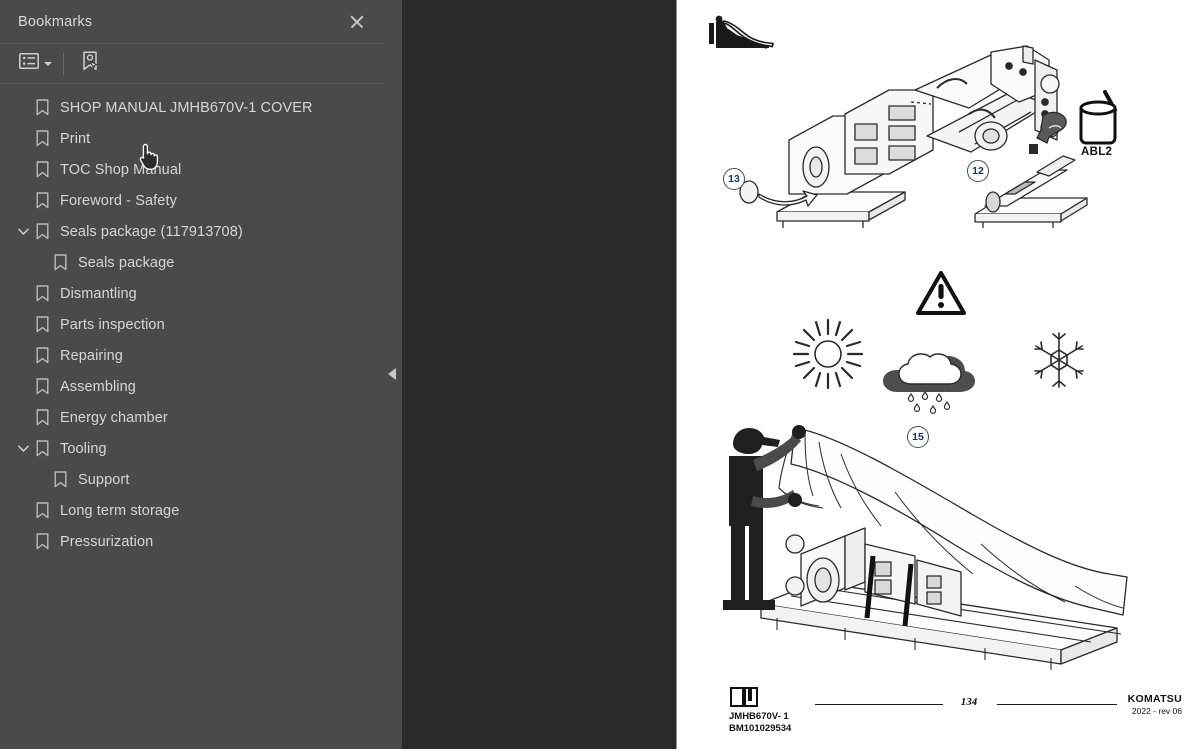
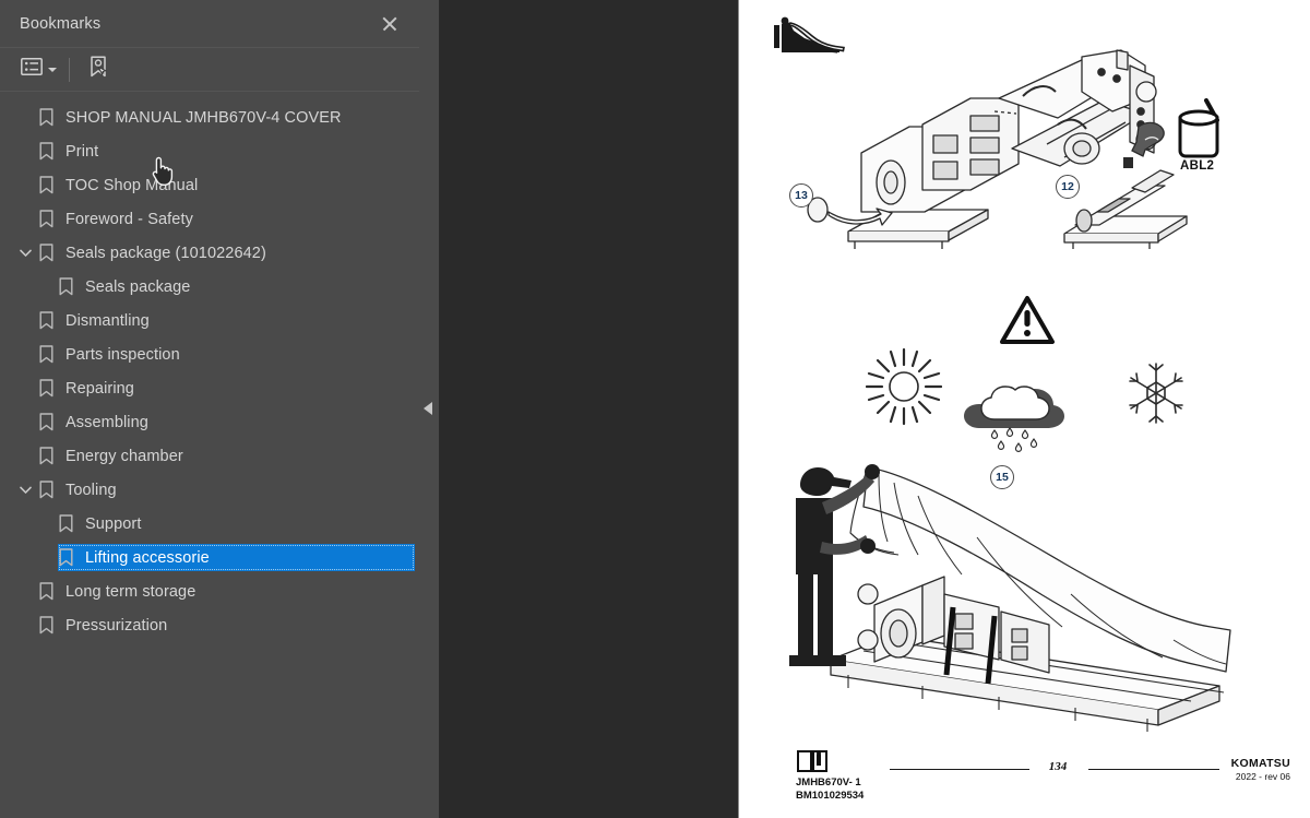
  Bookmarks
- SHOP MANUAL JMHB670V-1 COVER
+ SHOP MANUAL JMHB670V-4 COVER
  Print
  TOC Shop Mnual
  Foreword - Safety
- Seals package (117913708)
+ Seals package (101022642)
  Seals package
  Dismantling
  Parts inspection
  Repairing
  Assembling
  Energy chamber
  Tooling
  Support
+ Lifting accessorie
  Long term storage
  Pressurization
  13
  12
  ABL2
  15
  134
  JMHB670V- 1
  BM101029534
  KOMATSU
  2022 - rev 06
